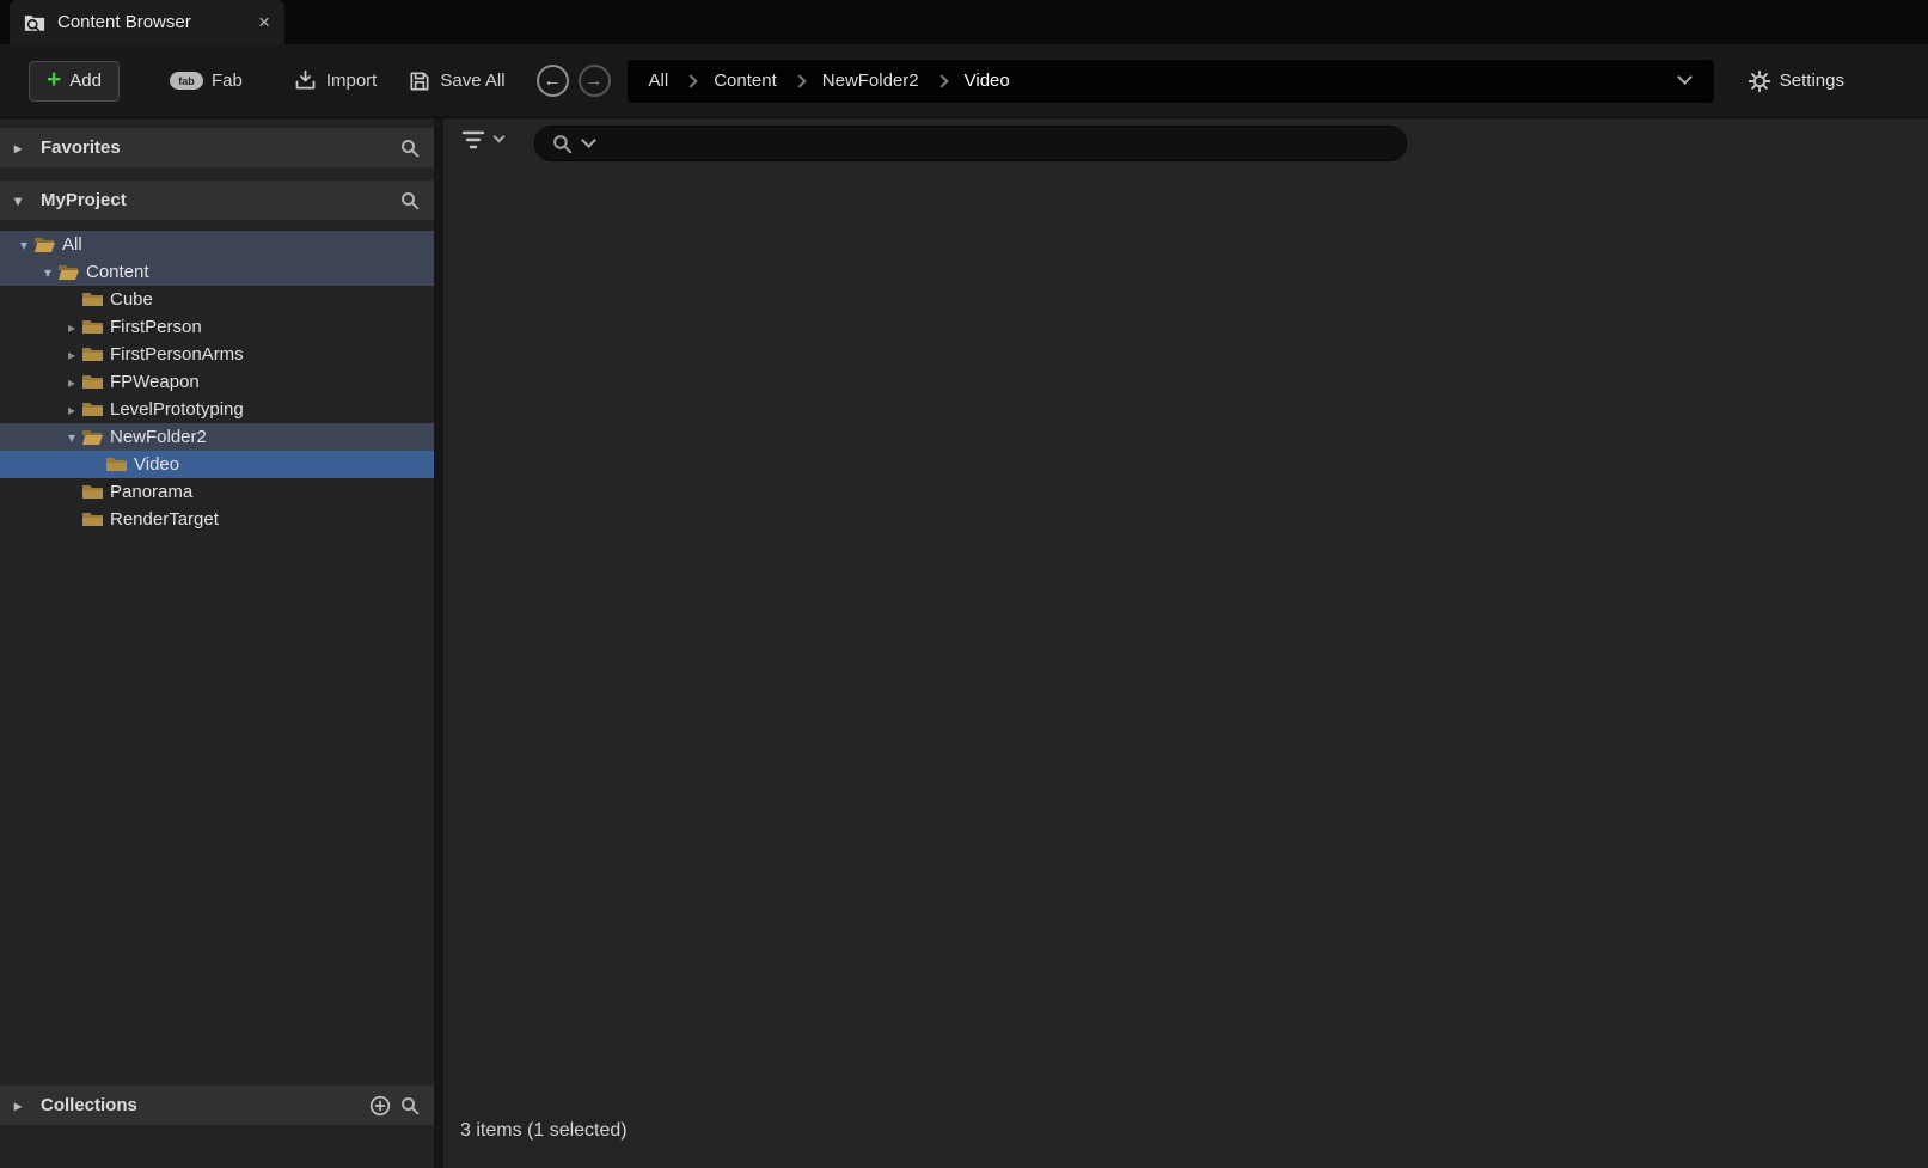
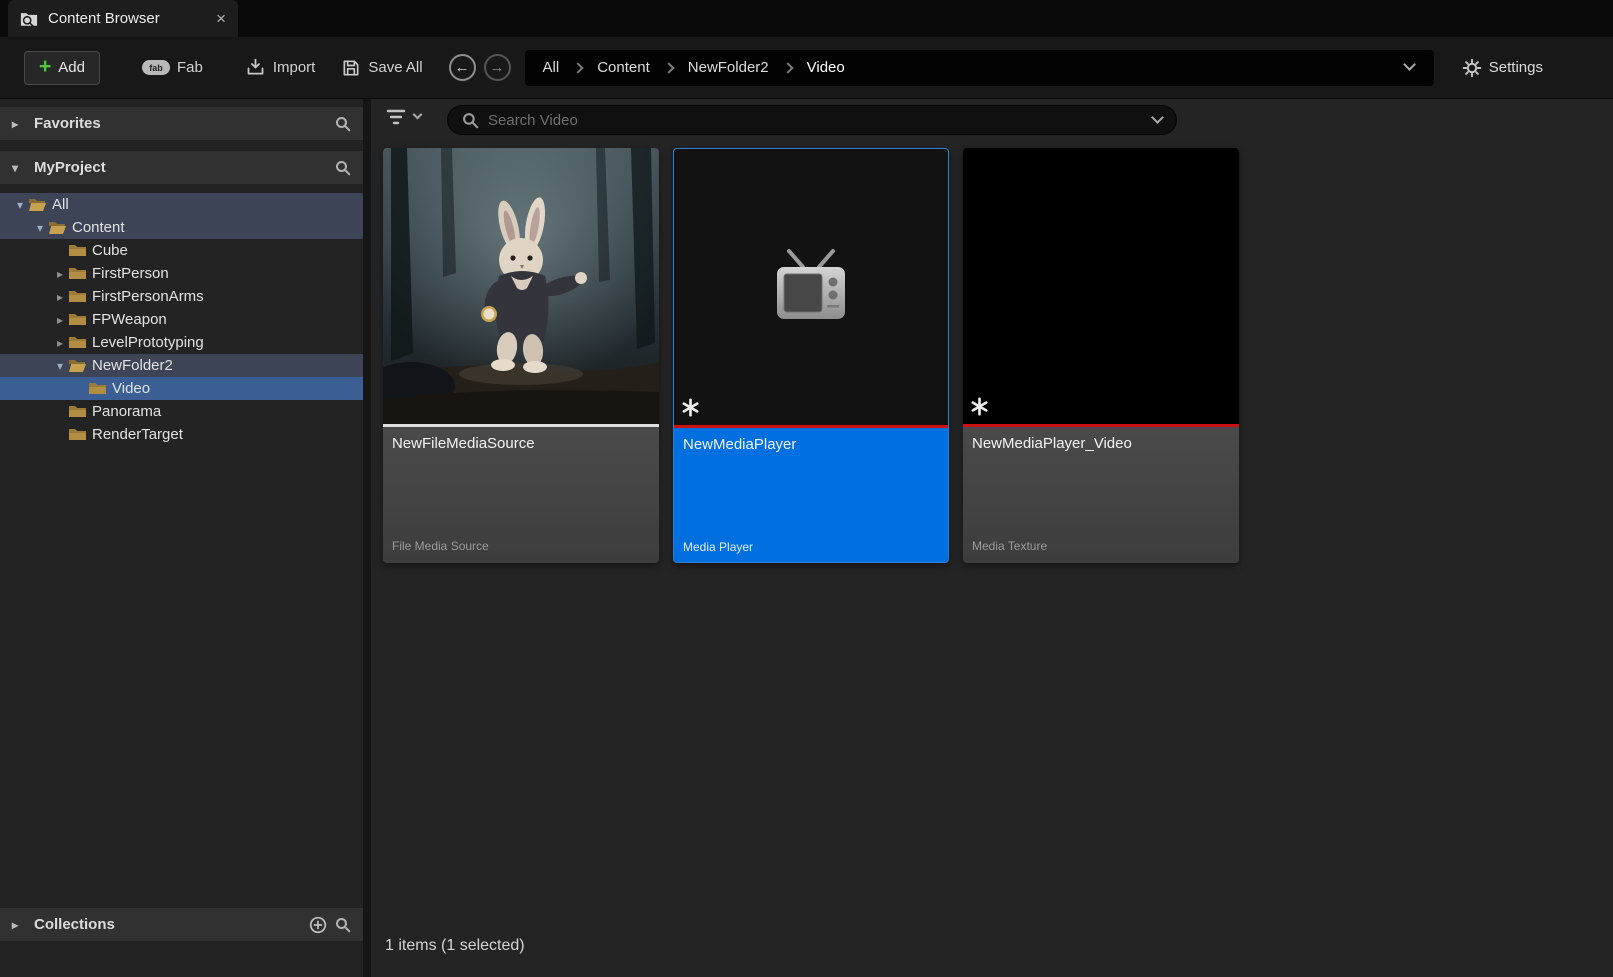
  Content Browser
  ×
  +
  Add
  fab
  Fab
  Import
  Save All
  ←
  →
  All
  Content
  NewFolder2
  Video
  Settings
  ▸
  Favorites
  ▾
  MyProject
  ▾
  All
  ▾
  Content
  Cube
  ▸
  FirstPerson
  ▸
  FirstPersonArms
  ▸
  FPWeapon
  ▸
  LevelPrototyping
  ▾
  NewFolder2
  Video
  Panorama
  RenderTarget
  ▸
  Collections
+ Search Video
+ NewFileMediaSource
+ File Media Source
+ NewMediaPlayer
+ Media Player
+ NewMediaPlayer_Video
+ Media Texture
- 3 items (1 selected)
+ 1 items (1 selected)
